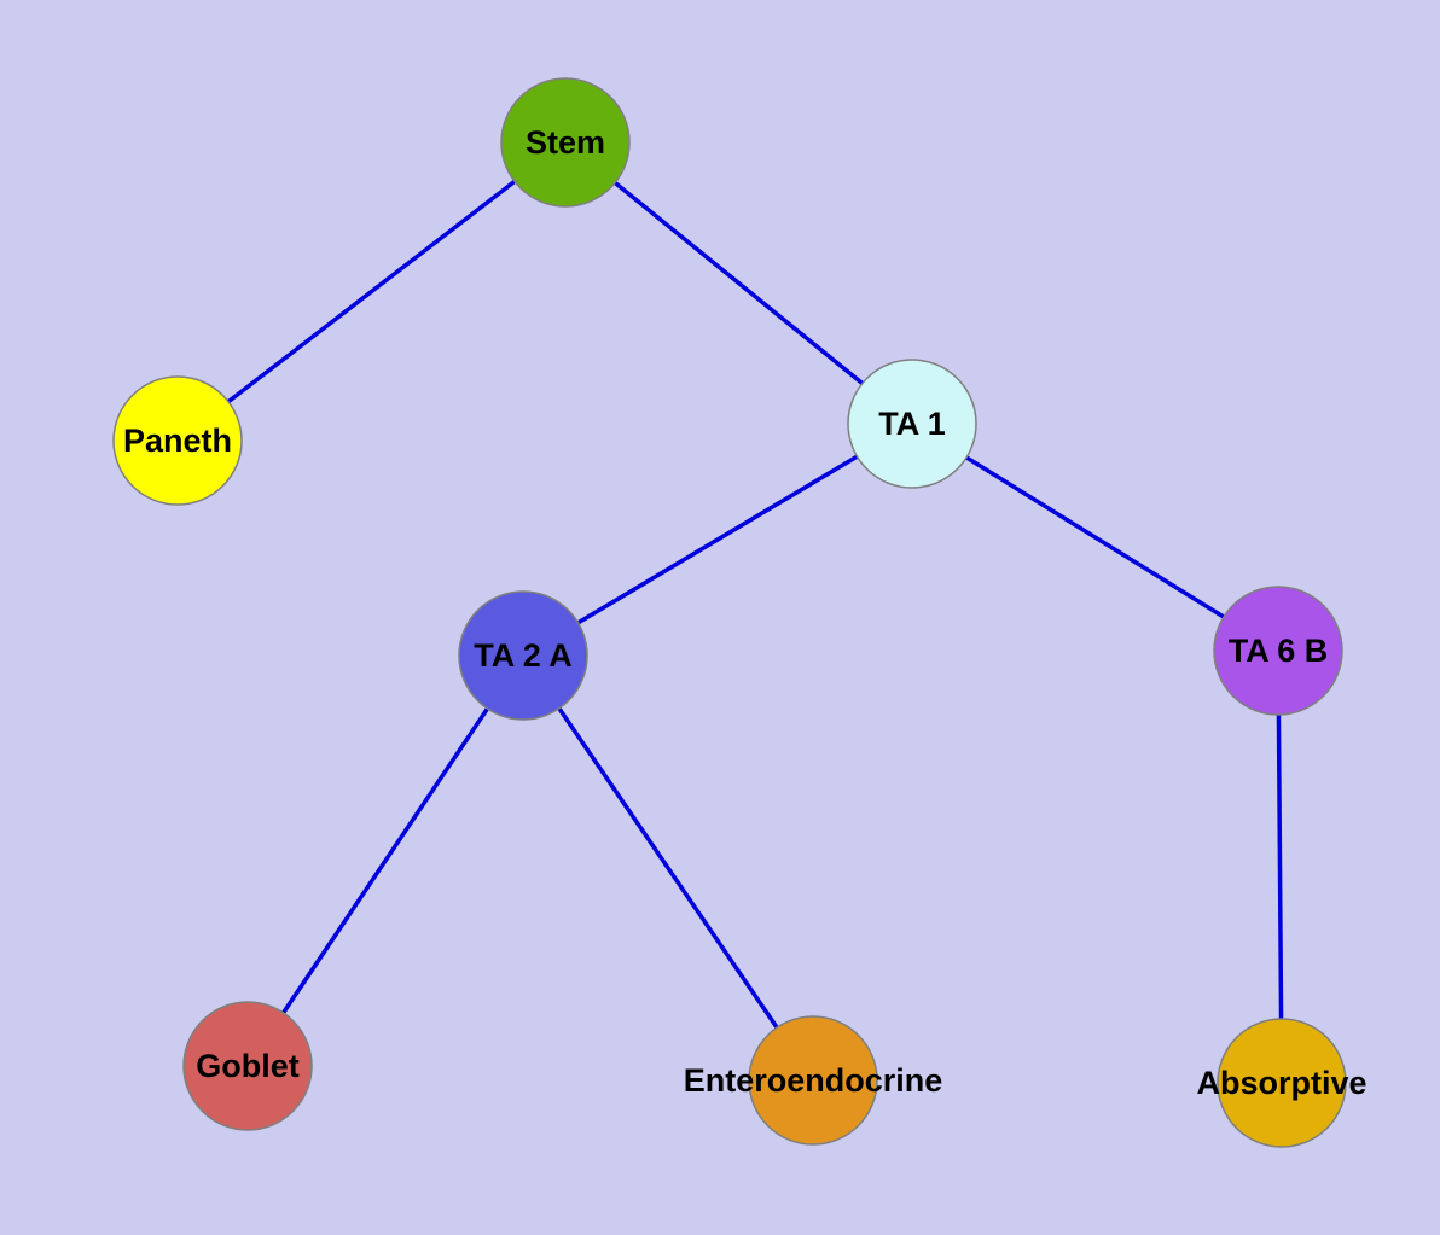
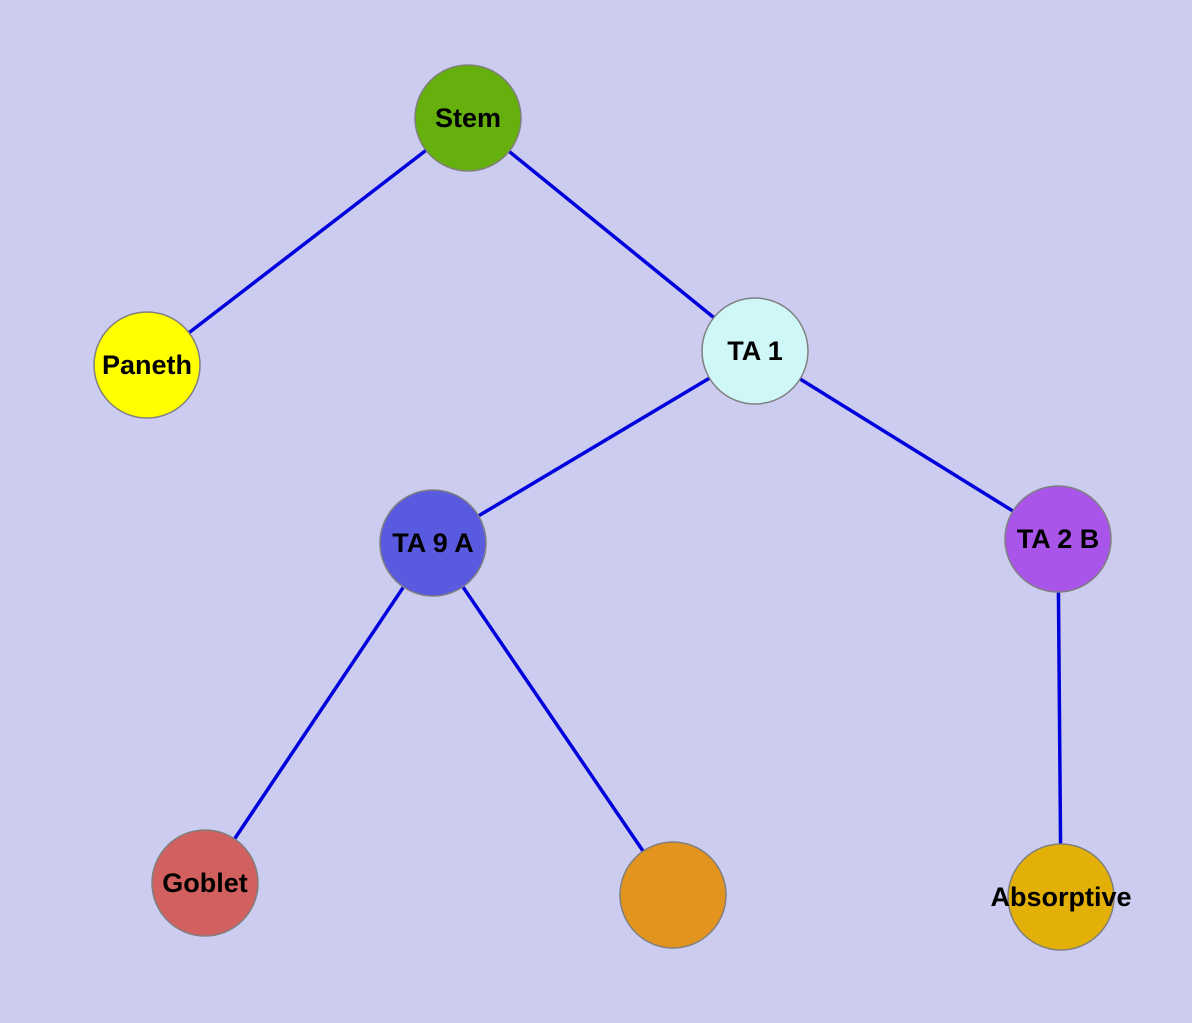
  Stem
  Paneth
  TA 1
- TA 2 A
+ TA 9 A
- TA 6 B
+ TA 2 B
  Goblet
- Enteroendocrine
  Absorptive
